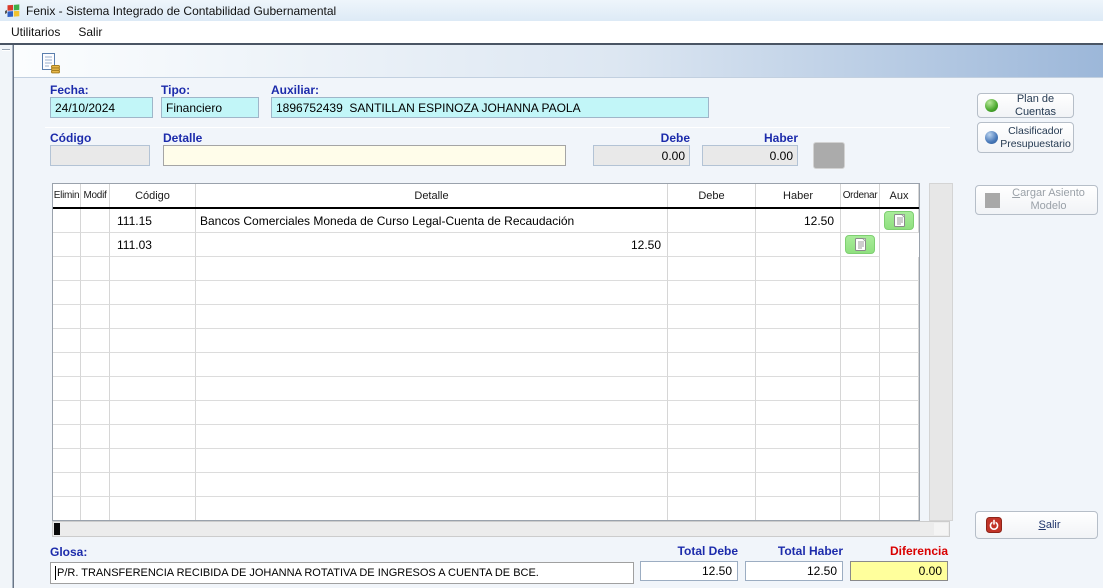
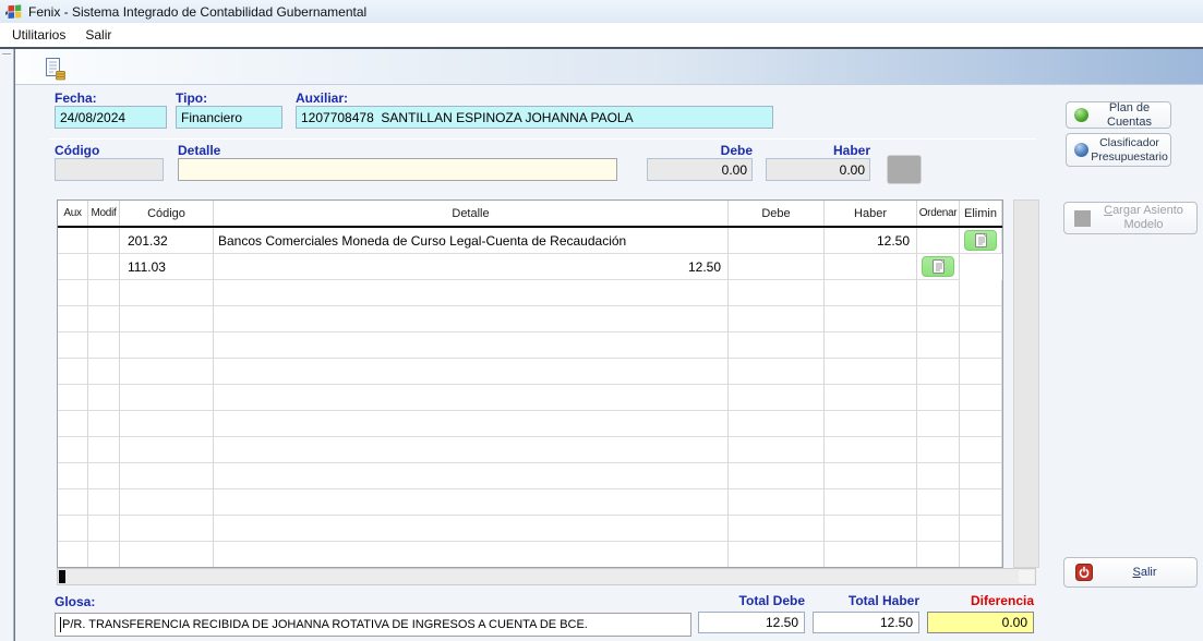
  Fenix - Sistema Integrado de Contabilidad Gubernamental
  Utilitarios
  Salir
  Fecha:
- 24/10/2024
+ 24/08/2024
  Tipo:
  Financiero
  Auxiliar:
- 1896752439 SANTILLAN ESPINOZA JOHANNA PAOLA
+ 1207708478 SANTILLAN ESPINOZA JOHANNA PAOLA
  Código
  Detalle
  Debe
  0.00
  Haber
  0.00
- Elimin
+ Aux
  Modif
  Código
  Detalle
  Debe
  Haber
  Ordenar
- Aux
+ Elimin
- 111.15
+ 201.32
  Bancos Comerciales Moneda de Curso Legal-Cuenta de Recaudación
  12.50
  111.03
  12.50
  Plan de Cuentas
  Clasificador Presupuestario
  Cargar Asiento Modelo
  Salir
  Glosa:
  P/R. TRANSFERENCIA RECIBIDA DE JOHANNA ROTATIVA DE INGRESOS A CUENTA DE BCE.
  Total Debe
  12.50
  Total Haber
  12.50
  Diferencia
  0.00
